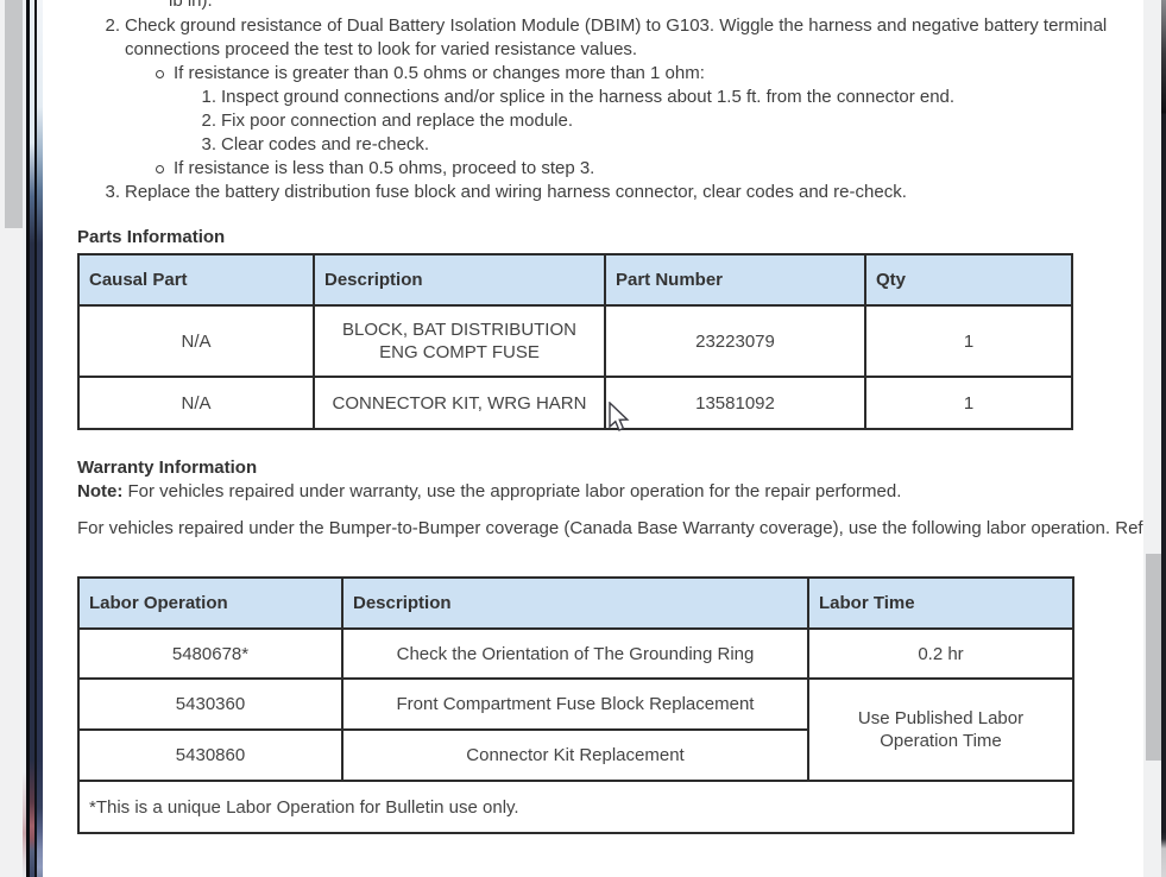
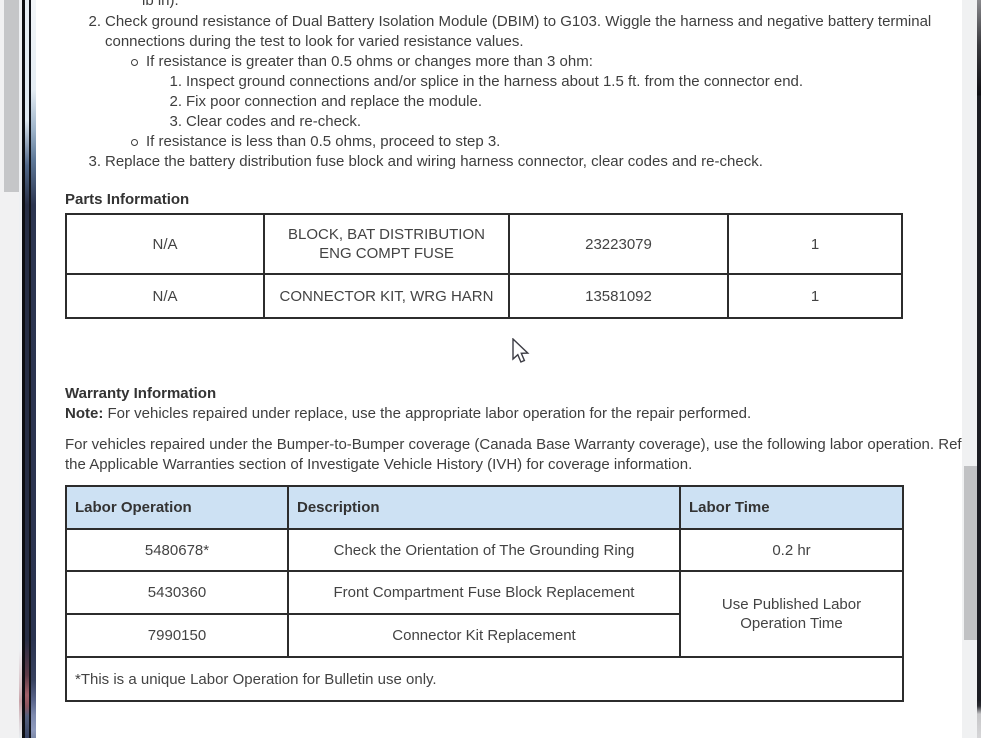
  lb in).
  2.
  Check ground resistance of Dual Battery Isolation Module (DBIM) to G103. Wiggle the harness and negative battery terminal
- connections proceed the test to look for varied resistance values.
+ connections during the test to look for varied resistance values.
- If resistance is greater than 0.5 ohms or changes more than 1 ohm:
+ If resistance is greater than 0.5 ohms or changes more than 3 ohm:
  1.
  Inspect ground connections and/or splice in the harness about 1.5 ft. from the connector end.
  2.
  Fix poor connection and replace the module.
  3.
  Clear codes and re-check.
  If resistance is less than 0.5 ohms, proceed to step 3.
  3.
  Replace the battery distribution fuse block and wiring harness connector, clear codes and re-check.
  Parts Information
- Causal Part	Description	Part Number	Qty
  N/A	BLOCK, BAT DISTRIBUTION ENG COMPT FUSE	23223079	1
  N/A	CONNECTOR KIT, WRG HARN	13581092	1
  Warranty Information
- Note: For vehicles repaired under warranty, use the appropriate labor operation for the repair performed.
+ Note: For vehicles repaired under replace, use the appropriate labor operation for the repair performed.
  For vehicles repaired under the Bumper-to-Bumper coverage (Canada Base Warranty coverage), use the following labor operation. Ref
+ the Applicable Warranties section of Investigate Vehicle History (IVH) for coverage information.
  Labor Operation	Description	Labor Time
  5480678*	Check the Orientation of The Grounding Ring	0.2 hr
  5430360	Front Compartment Fuse Block Replacement	Use Published Labor Operation Time
- 5430860	Connector Kit Replacement
+ 7990150	Connector Kit Replacement
  *This is a unique Labor Operation for Bulletin use only.
